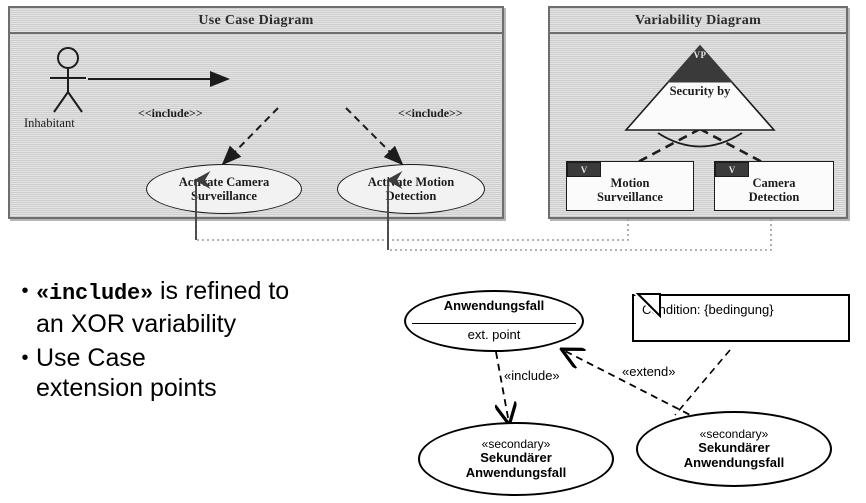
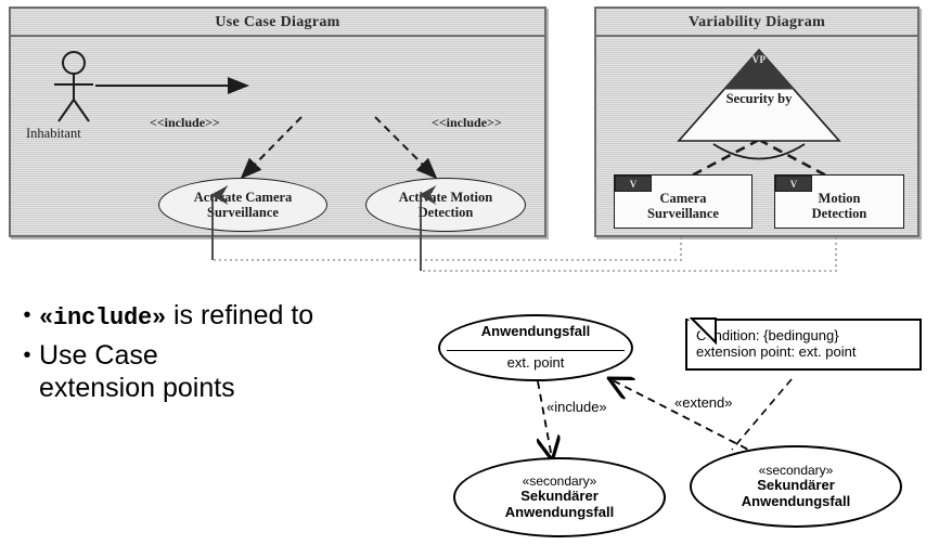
  Use Case Diagram
  Inhabitant
  <<include>>
  <<include>>
  Acivate Camera
  Surveillance
  Actvate Motion
  Detection
  Variability Diagram
  VP
  Security by
  V
- Motion
+ Camera
  Surveillance
  V
- Camera
+ Motion
  Detection
  •
  «include» is refined to
- an XOR variability
  •
  Use Case
  extension points
  Anwendungsfall
  ext. point
  Cndition: {bedingung}
+ extension point: ext. point
  «include»
  «extend»
  «secondary»
  Sekundärer
  Anwendungsfall
  «secondary»
  Sekundärer
  Anwendungsfall
